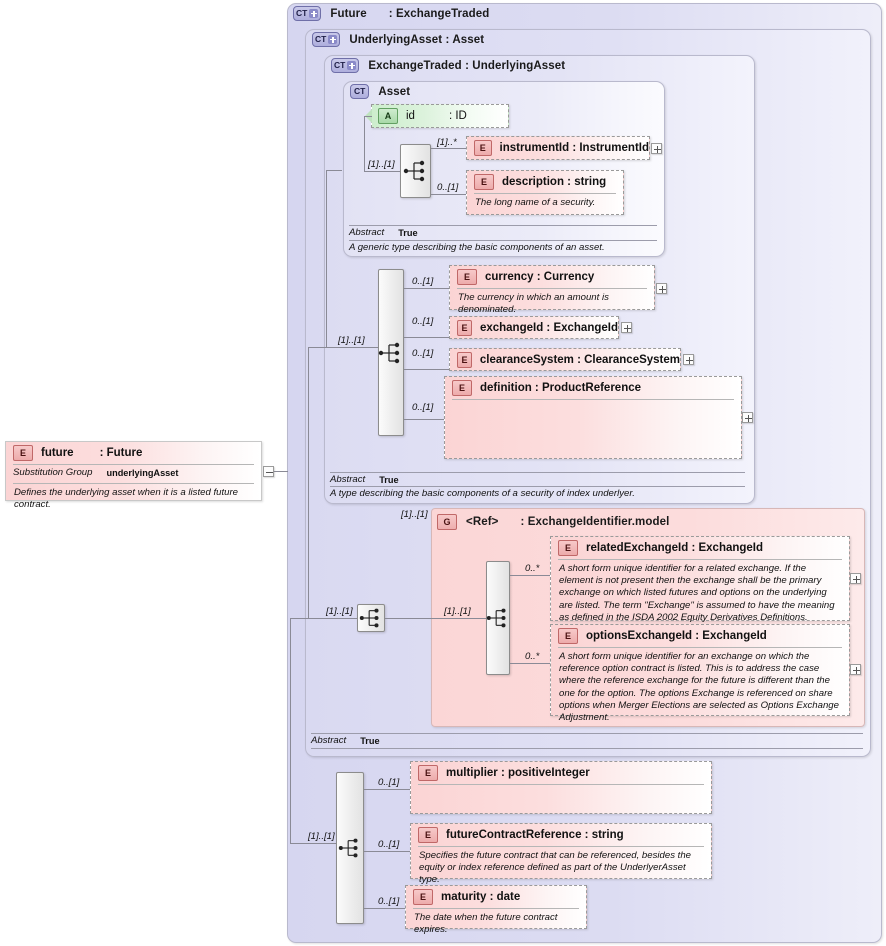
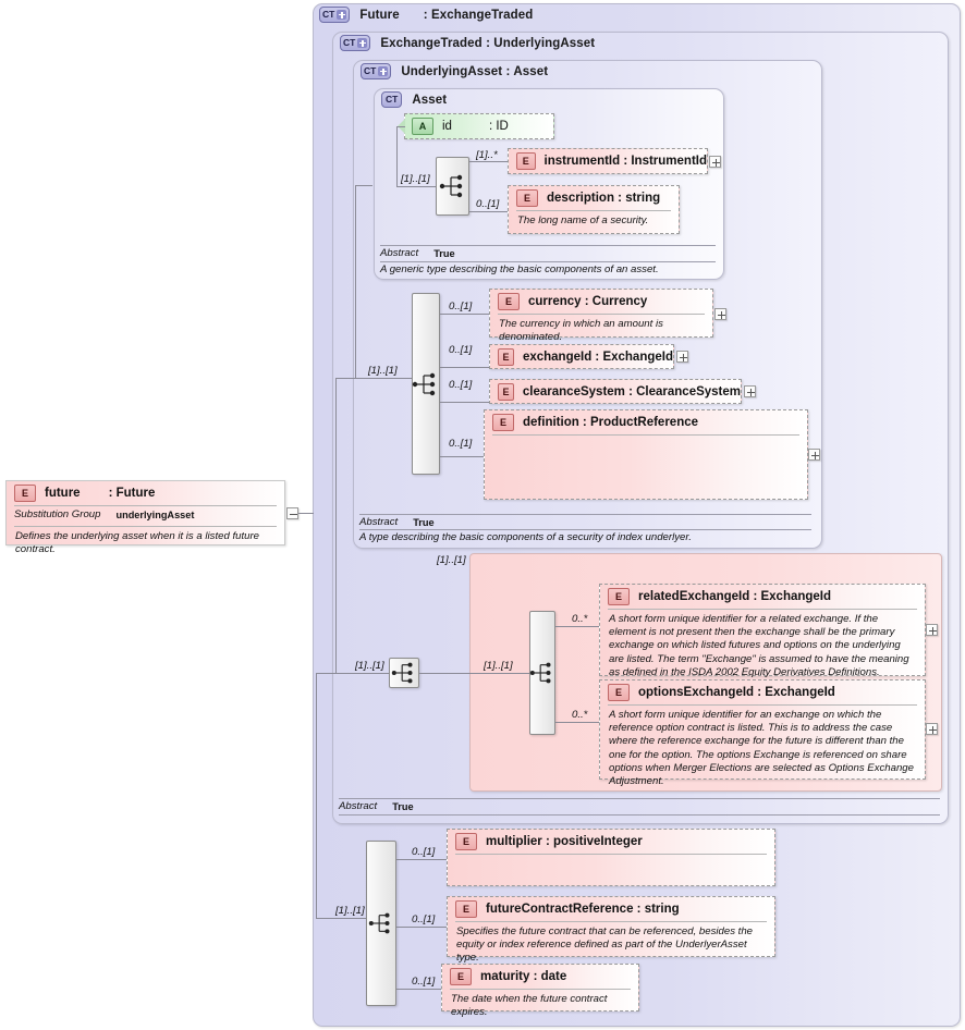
  CT
  Future
  : ExchangeTraded
  CT
- UnderlyingAsset : Asset
+ ExchangeTraded : UnderlyingAsset
  CT
- ExchangeTraded : UnderlyingAsset
+ UnderlyingAsset : Asset
  CT
  Asset
  E
  future
  : Future
  Substitution Group
  underlyingAsset
  Defines the underlying asset when it is a listed future contract.
  A
  id
  : ID
  [1]..[1]
  [1]..*
  0..[1]
  E
  instrumentId : InstrumentId
  E
  description : string
  The long name of a security.
  Abstract
  True
  A generic type describing the basic components of an asset.
  [1]..[1]
  0..[1]
  0..[1]
  0..[1]
  0..[1]
  E
  currency : Currency
  The currency in which an amount is denominated.
  E
  exchangeId : ExchangeId
  E
  clearanceSystem : ClearanceSystem
  E
  definition : ProductReference
  Abstract
  True
  A type describing the basic components of a security of index underlyer.
  [1]..[1]
- G
- <Ref>
- : ExchangeIdentifier.model
  [1]..[1]
  [1]..[1]
  0..*
  0..*
  E
  relatedExchangeId : ExchangeId
  A short form unique identifier for a related exchange. If the element is not present then the exchange shall be the primary exchange on which listed futures and options on the underlying are listed. The term "Exchange" is assumed to have the meaning as defined in the ISDA 2002 Equity Derivatives Definitions.
  E
  optionsExchangeId : ExchangeId
  A short form unique identifier for an exchange on which the reference option contract is listed. This is to address the case where the reference exchange for the future is different than the one for the option. The options Exchange is referenced on share options when Merger Elections are selected as Options Exchange Adjustment.
  Abstract
  True
  [1]..[1]
  0..[1]
  0..[1]
  0..[1]
  E
  multiplier : positiveInteger
  E
  futureContractReference : string
  Specifies the future contract that can be referenced, besides the equity or index reference defined as part of the UnderlyerAsset type.
  E
  maturity : date
  The date when the future contract expires.
